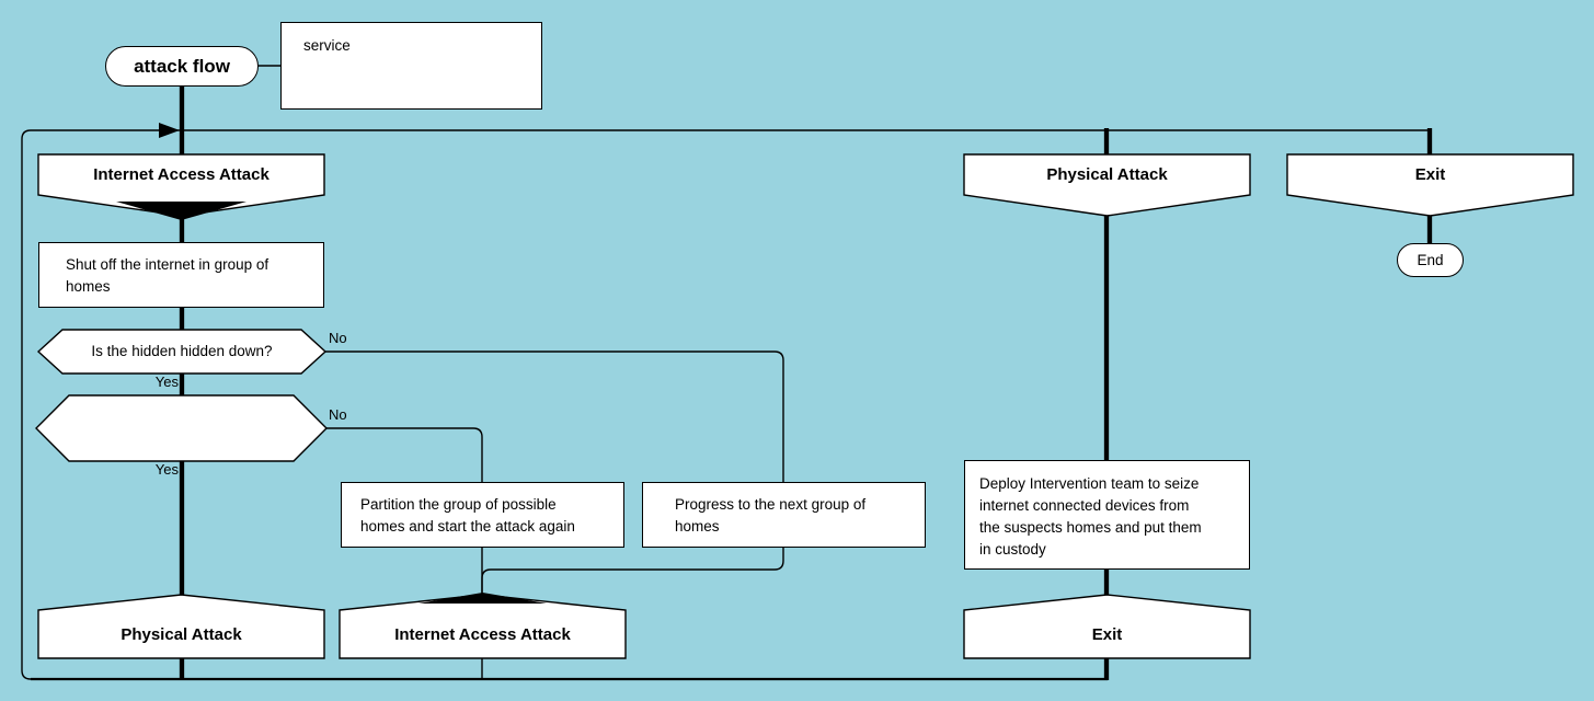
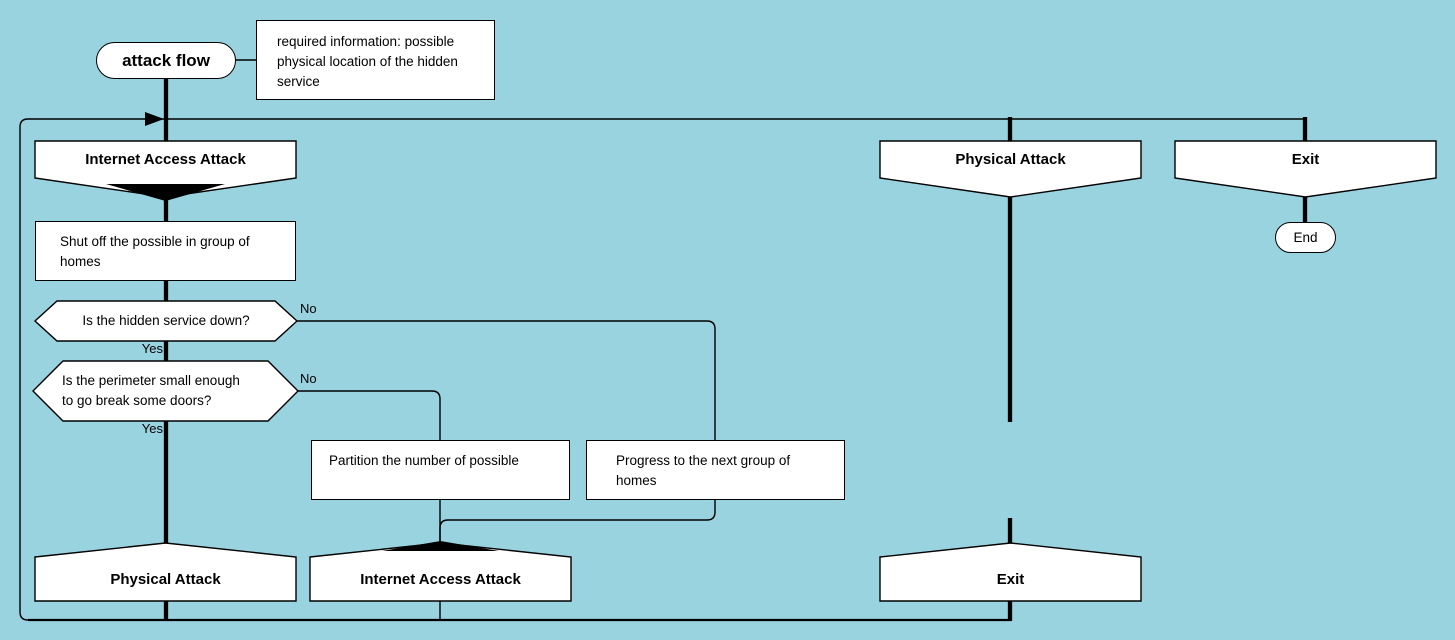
  attack flow
+ required information: possible
+ physical location of the hidden
  service
  Internet Access Attack
  Physical Attack
  Exit
- Shut off the internet in group of
+ Shut off the possible in group of
  homes
- Partition the group of possible
+ Partition the number of possible
- homes and start the attack again
  Progress to the next group of
  homes
- Deploy Intervention team to seize
- internet connected devices from
- the suspects homes and put them
- in custody
- Is the hidden hidden down?
+ Is the hidden service down?
+ Is the perimeter small enough
+ to go break some doors?
  No
  Yes
  No
  Yes
  Physical Attack
  Internet Access Attack
  Exit
  End
